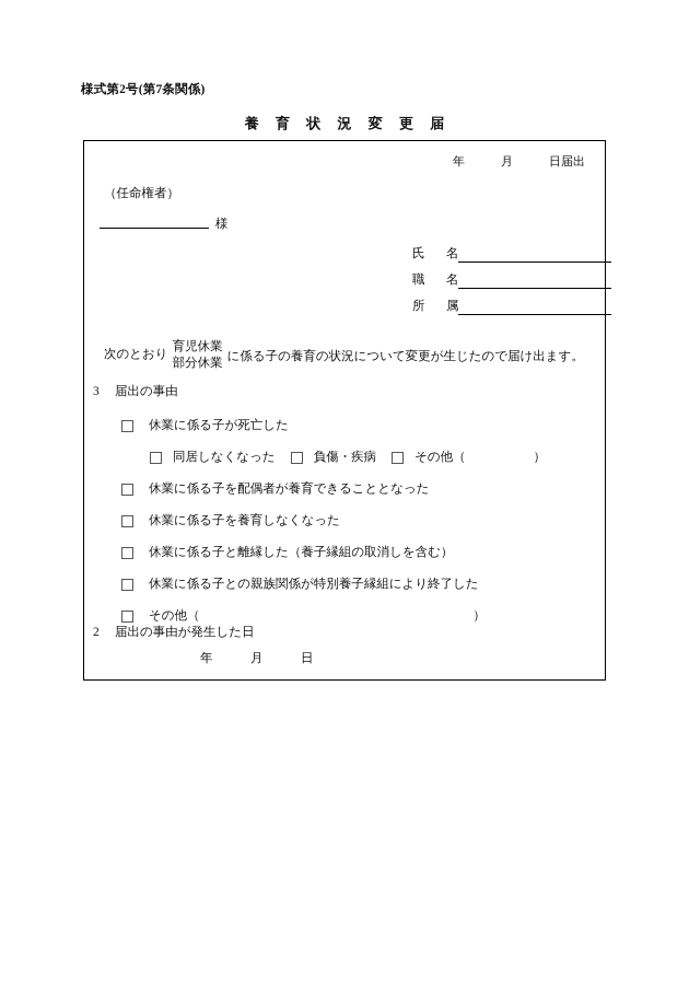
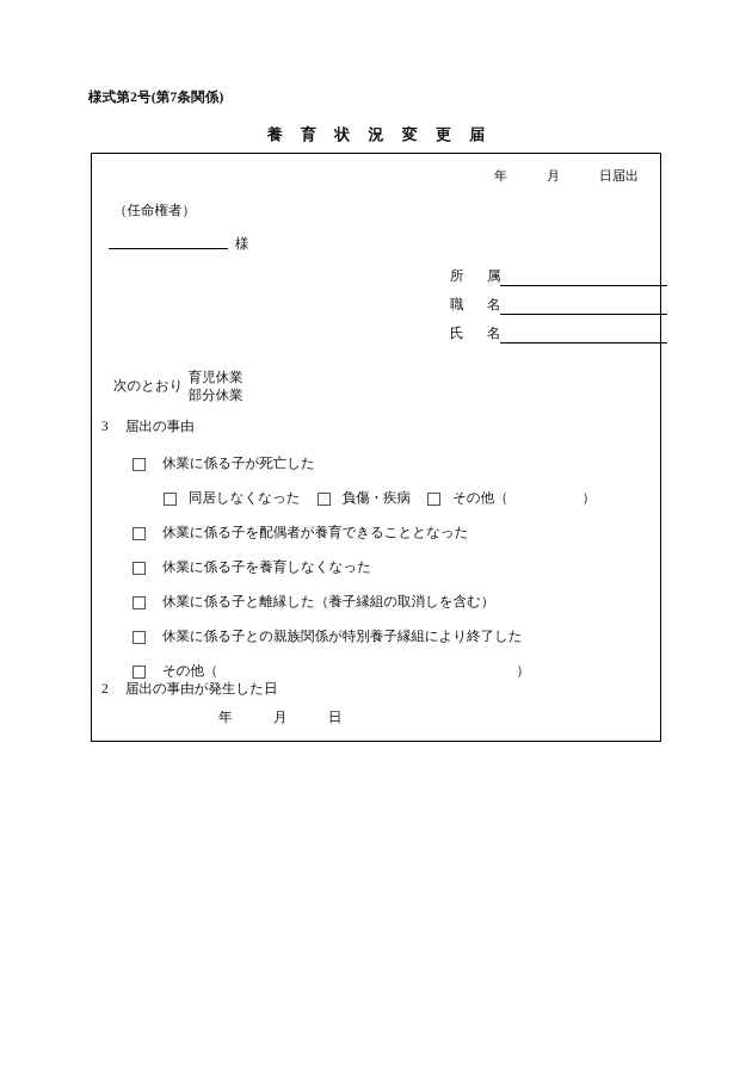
  様式第2号(第7条関係)
  養 育 状 況 変 更 届
  年 月 日届出
  （任命権者）
  様
- 氏 名
+ 所 属
  職 名
- 所 属
+ 氏 名
  次のとおり
  育児休業
  部分休業
- に係る子の養育の状況について変更が生じたので届け出ます。
  3 届出の事由
  休業に係る子が死亡した
  同居しなくなった
  負傷・疾病
  その他（ ）
  休業に係る子を配偶者が養育できることとなった
  休業に係る子を養育しなくなった
  休業に係る子と離縁した（養子縁組の取消しを含む）
  休業に係る子との親族関係が特別養子縁組により終了した
  その他（
  ）
  2 届出の事由が発生した日
  年 月 日
